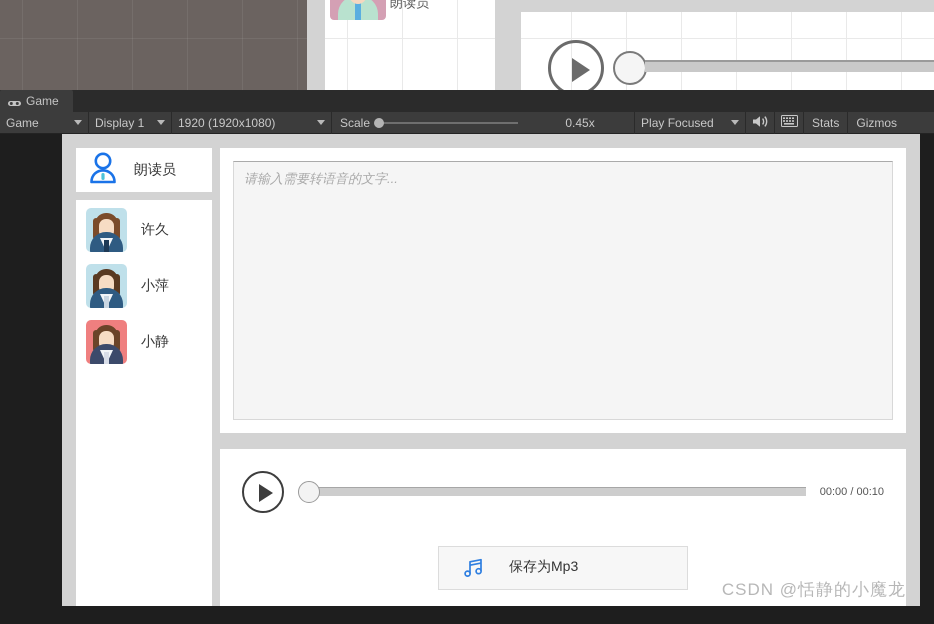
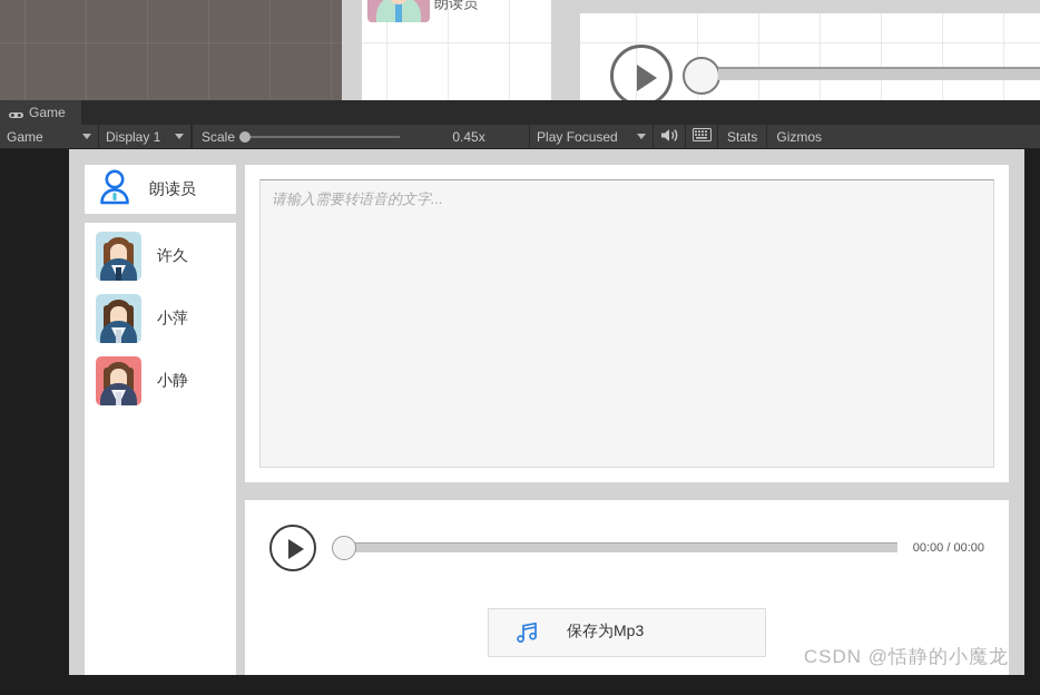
  朗读员
  Game
  Game
  Display 1
- 1920 (1920x1080)
  Scale
  0.45x
  Play Focused
  Stats
  Gizmos
  朗读员
  许久
  小萍
  小静
  请输入需要转语音的文字...
- 00:00 / 00:10
+ 00:00 / 00:00
  保存为Mp3
  CSDN @恬静的小魔龙
